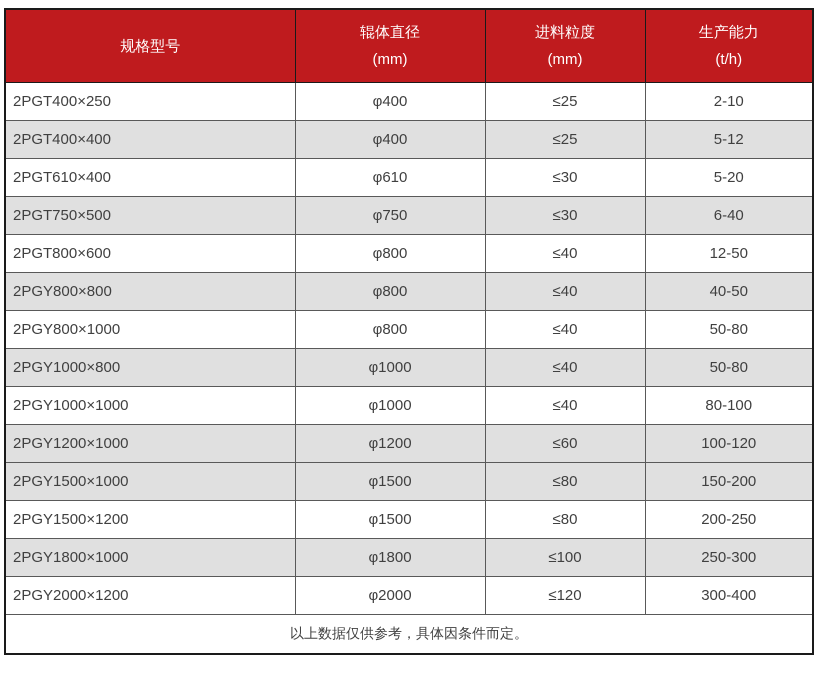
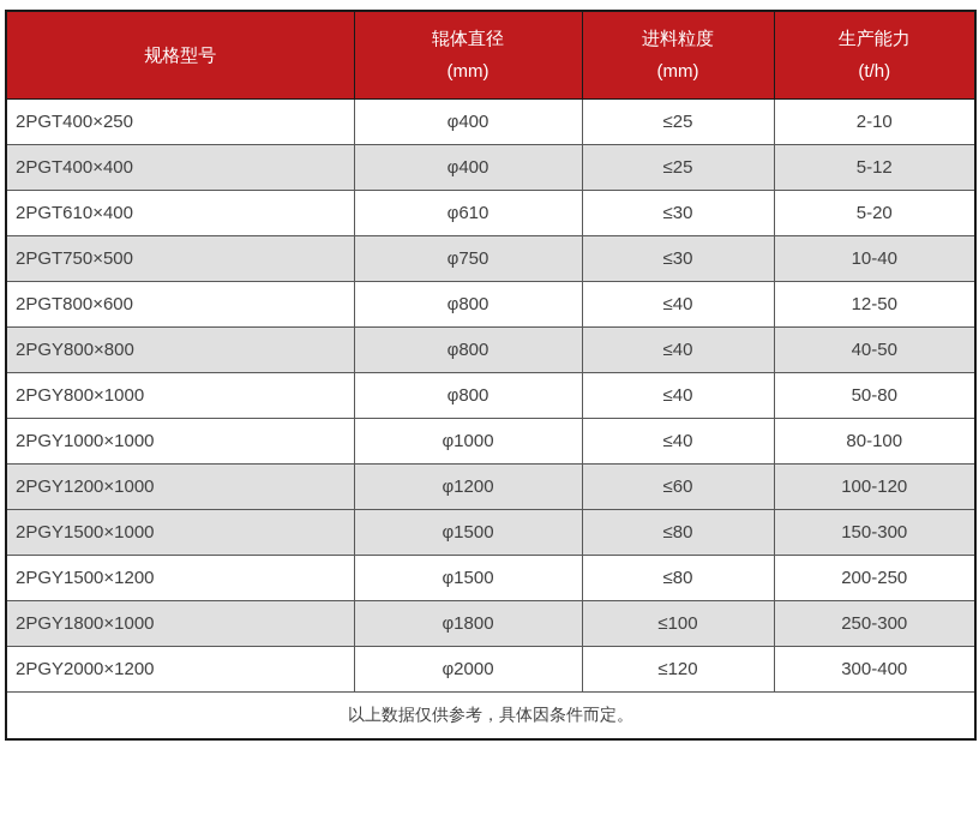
  规格型号	辊体直径 (mm)	进料粒度 (mm)	生产能力 (t/h)
  2PGT400×250	φ400	≤25	2-10
  2PGT400×400	φ400	≤25	5-12
  2PGT610×400	φ610	≤30	5-20
- 2PGT750×500	φ750	≤30	6-40
+ 2PGT750×500	φ750	≤30	10-40
  2PGT800×600	φ800	≤40	12-50
  2PGY800×800	φ800	≤40	40-50
  2PGY800×1000	φ800	≤40	50-80
- 2PGY1000×800	φ1000	≤40	50-80
  2PGY1000×1000	φ1000	≤40	80-100
  2PGY1200×1000	φ1200	≤60	100-120
- 2PGY1500×1000	φ1500	≤80	150-200
+ 2PGY1500×1000	φ1500	≤80	150-300
  2PGY1500×1200	φ1500	≤80	200-250
  2PGY1800×1000	φ1800	≤100	250-300
  2PGY2000×1200	φ2000	≤120	300-400
  以上数据仅供参考，具体因条件而定。
